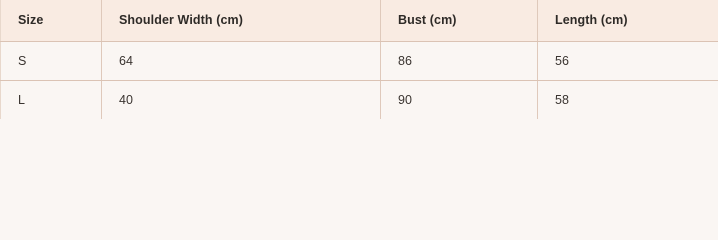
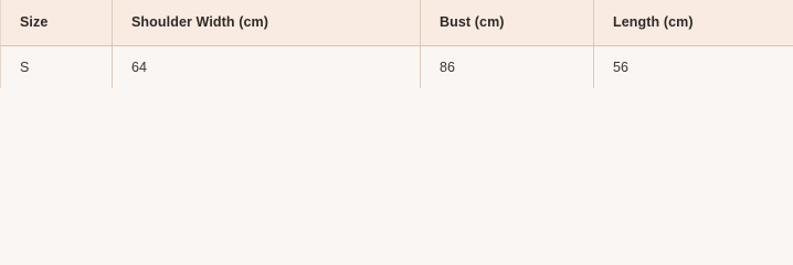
  Size	Shoulder Width (cm)	Bust (cm)	Length (cm)
  S	64	86	56
- L	40	90	58
